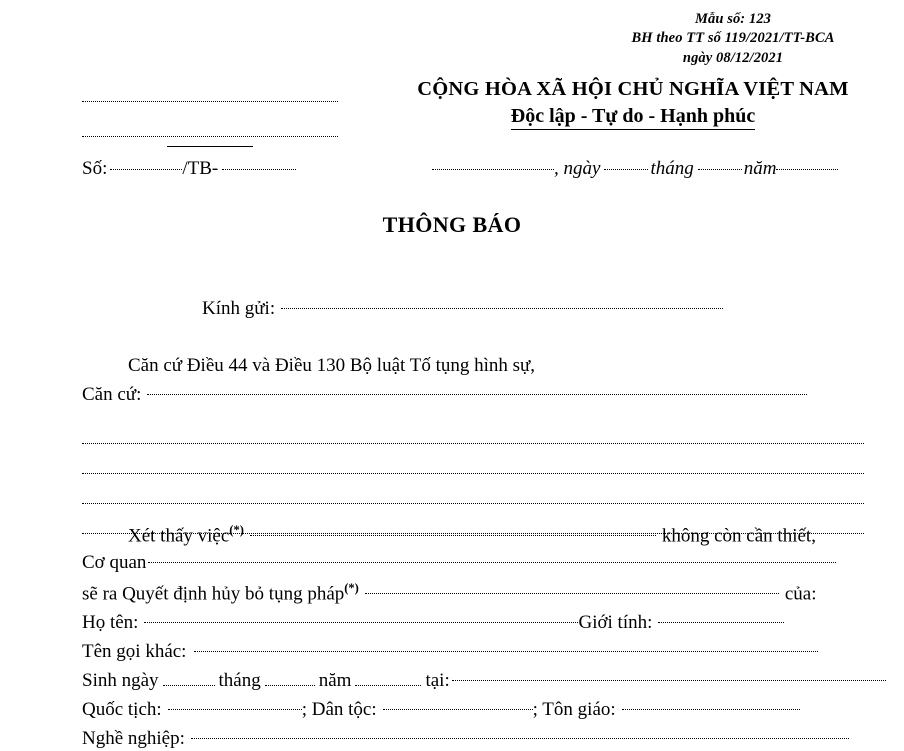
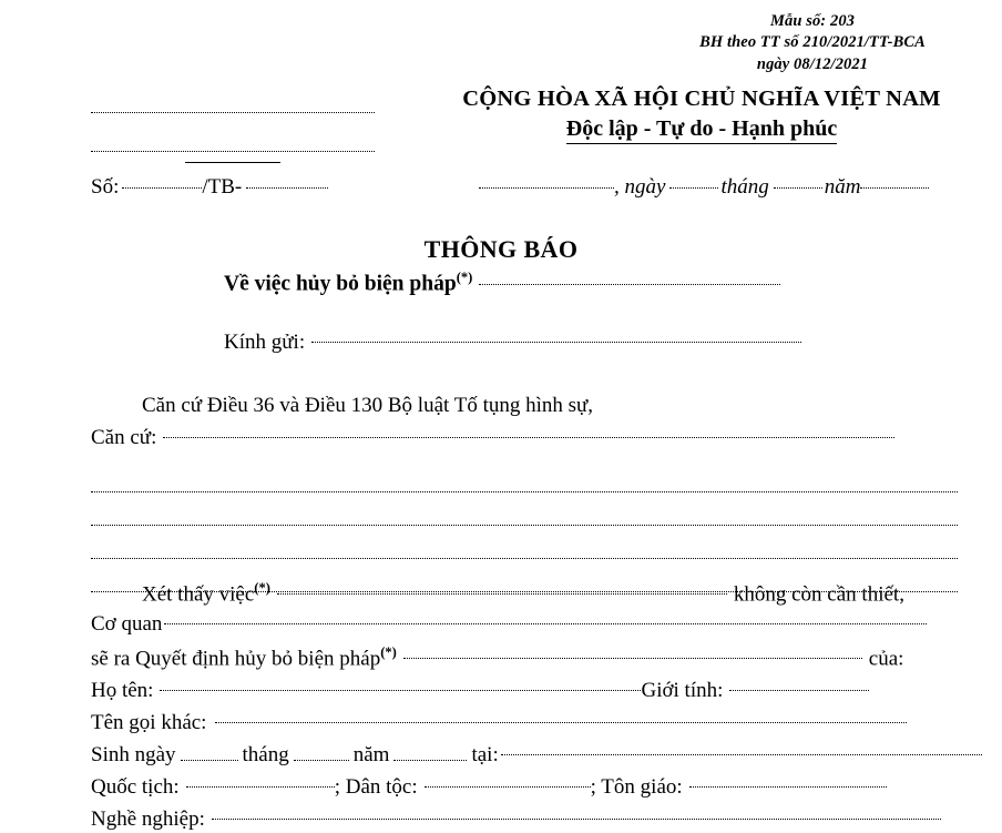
- Mẫu số: 123
+ Mẫu số: 203
- BH theo TT số 119/2021/TT-BCA
+ BH theo TT số 210/2021/TT-BCA
  ngày 08/12/2021
  CỘNG HÒA XÃ HỘI CHỦ NGHĨA VIỆT NAM
  Độc lập - Tự do - Hạnh phúc
  Số: /TB-
  , ngày tháng năm
  THÔNG BÁO
+ Về việc hủy bỏ biện pháp(*)
  Kính gửi:
- Căn cứ Điều 44 và Điều 130 Bộ luật Tố tụng hình sự,
+ Căn cứ Điều 36 và Điều 130 Bộ luật Tố tụng hình sự,
  Căn cứ:
  Xét thấy việc(*) không còn cần thiết,
  Cơ quan
- sẽ ra Quyết định hủy bỏ tụng pháp(*) của:
+ sẽ ra Quyết định hủy bỏ biện pháp(*) của:
  Họ tên: Giới tính:
  Tên gọi khác:
  Sinh ngày tháng năm tại:
  Quốc tịch: ; Dân tộc: ; Tôn giáo:
  Nghề nghiệp:
